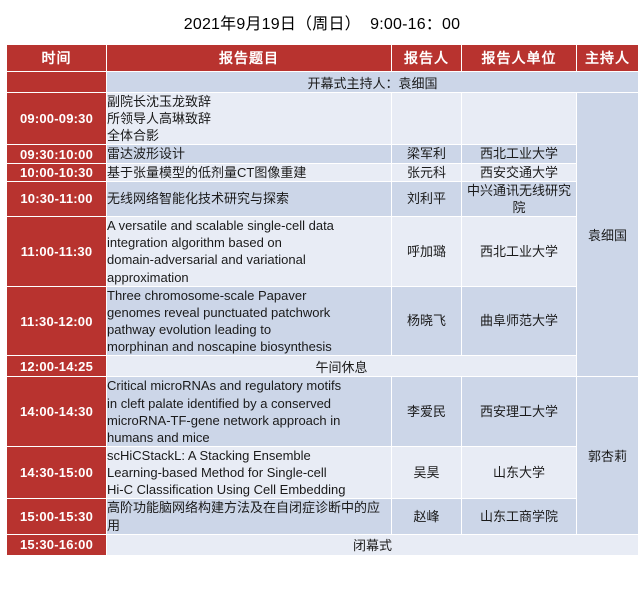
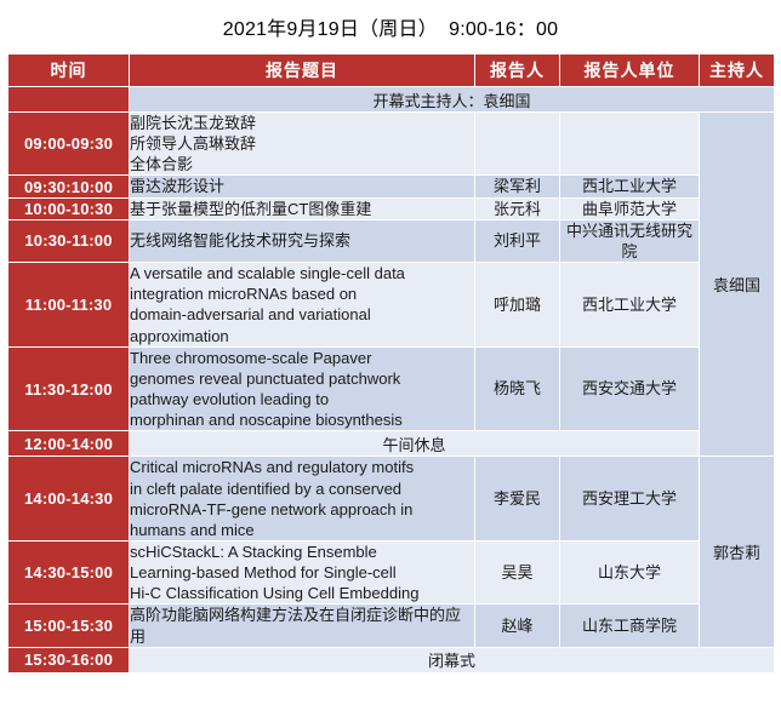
  2021年9月19日（周日） 9:00-16：00
  时间	报告题目	报告人	报告人单位	主持人
  	开幕式主持人：袁细国
  09:00-09:30	副院长沈玉龙致辞 所领导人高琳致辞 全体合影			袁细国
  09:30:10:00	雷达波形设计	梁军利	西北工业大学
- 10:00-10:30	基于张量模型的低剂量CT图像重建	张元科	西安交通大学
+ 10:00-10:30	基于张量模型的低剂量CT图像重建	张元科	曲阜师范大学
  10:30-11:00	无线网络智能化技术研究与探索	刘利平	中兴通讯无线研究院
- 11:00-11:30	A versatile and scalable single-cell data integration algorithm based on domain-adversarial and variational approximation	呼加璐	西北工业大学
+ 11:00-11:30	A versatile and scalable single-cell data integration microRNAs based on domain-adversarial and variational approximation	呼加璐	西北工业大学
- 11:30-12:00	Three chromosome-scale Papaver genomes reveal punctuated patchwork pathway evolution leading to morphinan and noscapine biosynthesis	杨晓飞	曲阜师范大学
+ 11:30-12:00	Three chromosome-scale Papaver genomes reveal punctuated patchwork pathway evolution leading to morphinan and noscapine biosynthesis	杨晓飞	西安交通大学
- 12:00-14:25	午间休息
+ 12:00-14:00	午间休息
  14:00-14:30	Critical microRNAs and regulatory motifs in cleft palate identified by a conserved microRNA-TF-gene network approach in humans and mice	李爱民	西安理工大学	郭杏莉
  14:30-15:00	scHiCStackL: A Stacking Ensemble Learning-based Method for Single-cell Hi-C Classification Using Cell Embedding	吴昊	山东大学
  15:00-15:30	高阶功能脑网络构建方法及在自闭症诊断中的应用	赵峰	山东工商学院
  15:30-16:00	闭幕式
